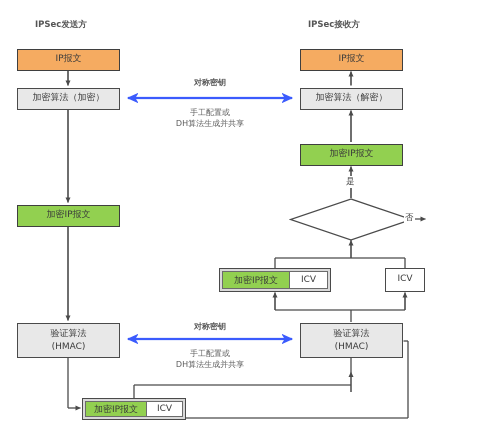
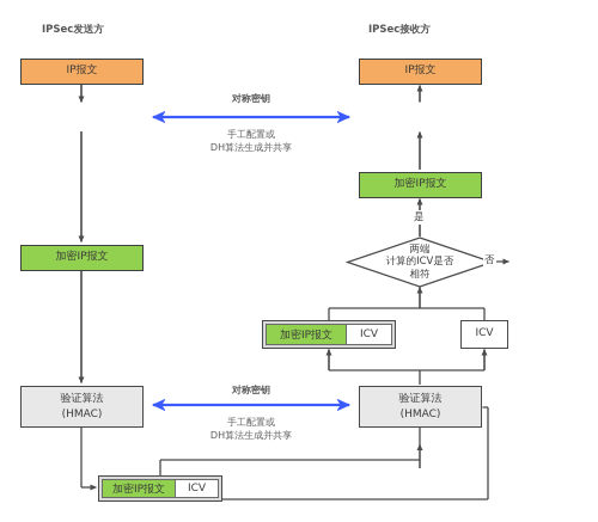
  IPSec发送方
  IPSec接收方
  IP报文
- 加密算法（加密）
  加密IP报文
  验证算法
  (HMAC)
  IP报文
- 加密算法（解密）
  加密IP报文
  验证算法
  (HMAC)
+ 两端
+ 计算的ICV是否
+ 相符
  是
  否
  加密IP报文
  ICV
  ICV
  加密IP报文
  ICV
  对称密钥
  手工配置或
  DH算法生成并共享
  对称密钥
  手工配置或
  DH算法生成并共享
